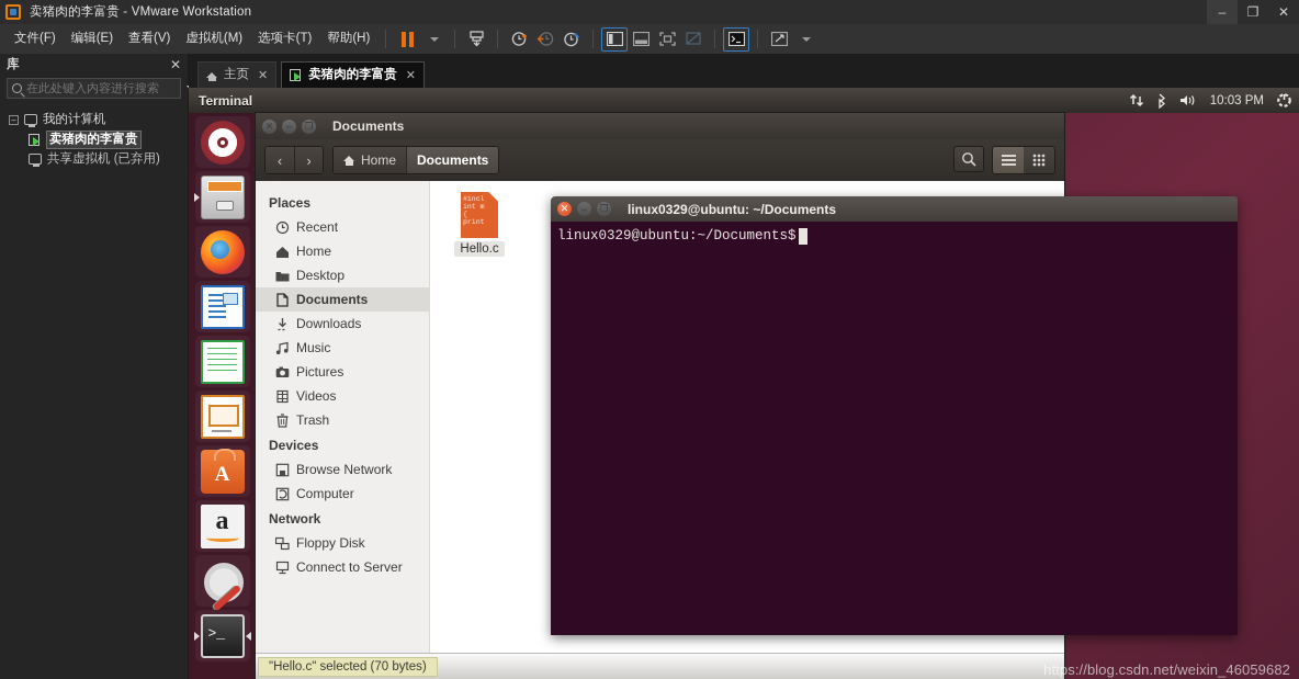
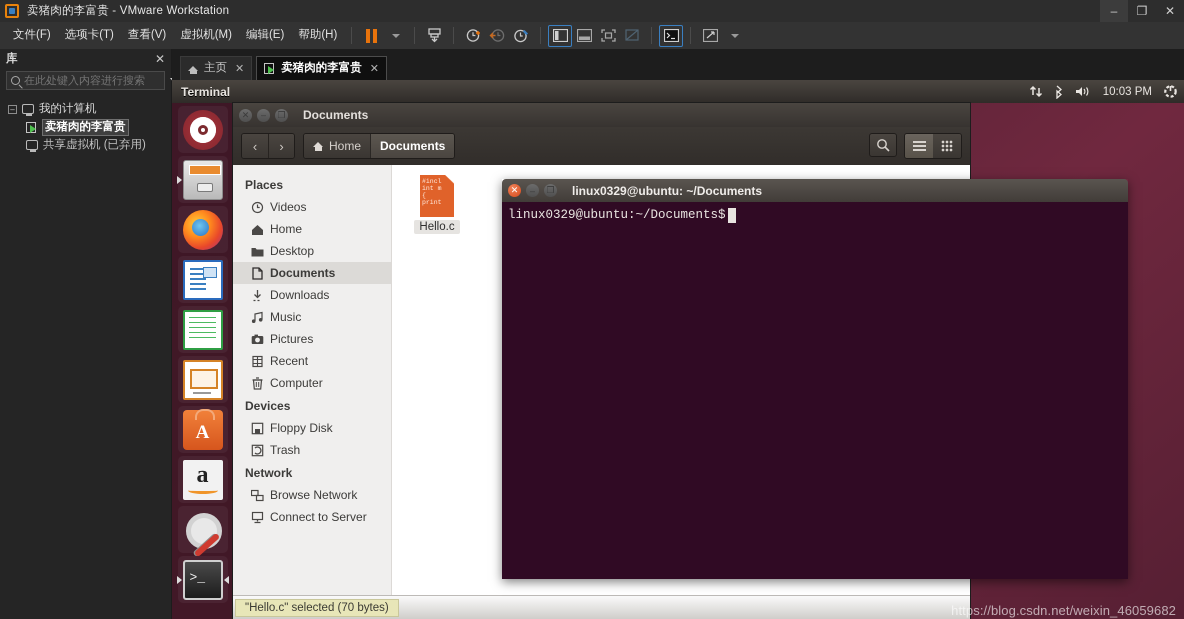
  卖猪肉的李富贵 - VMware Workstation
  –
  ❐
  ✕
  文件(F)
- 编辑(E)
+ 选项卡(T)
  查看(V)
  虚拟机(M)
- 选项卡(T)
+ 编辑(E)
  帮助(H)
  库
  ✕
  在此处键入内容进行搜索
  –
  我的计算机
  卖猪肉的李富贵
  共享虚拟机 (已弃用)
  主页
  ✕
  卖猪肉的李富贵
  ✕
  Terminal
  10:03 PM
  a
  ✕
  –
  ❐
  Documents
  ‹
  ›
  Home
  Documents
  Places
- Recent
+ Videos
  Home
  Desktop
  Documents
  Downloads
  Music
  Pictures
- Videos
+ Recent
- Trash
+ Computer
  Devices
- Browse Network
+ Floppy Disk
- Computer
+ Trash
  Network
- Floppy Disk
+ Browse Network
  Connect to Server
  Hello.c
  "Hello.c" selected (70 bytes)
  ✕
  –
  ❐
  linux0329@ubuntu: ~/Documents
  linux0329@ubuntu:~/Documents$
  https://blog.csdn.net/weixin_46059682
